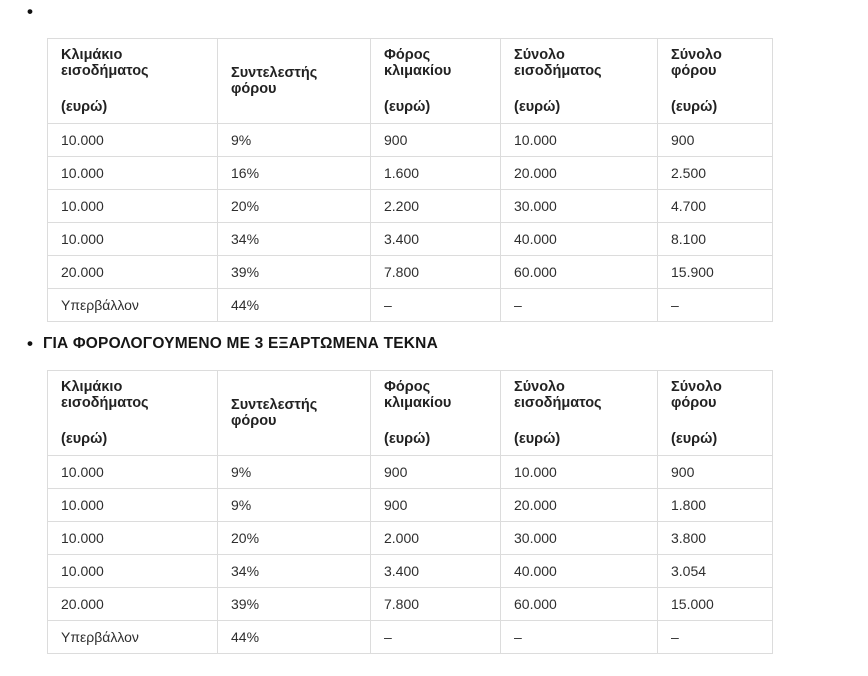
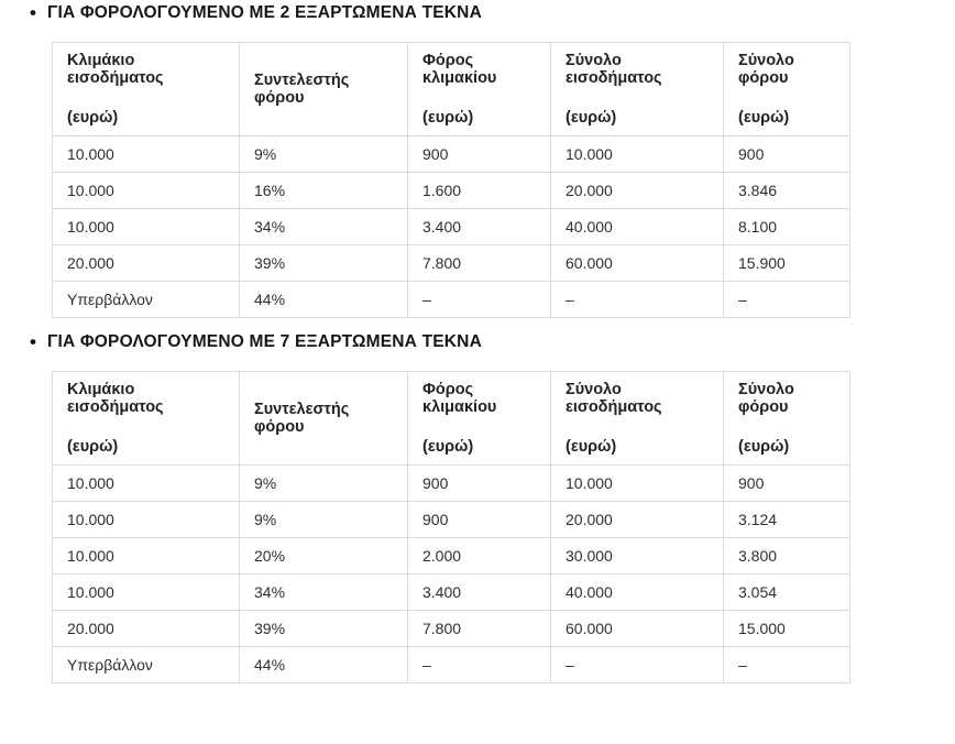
  •
+ ΓΙΑ ΦΟΡΟΛΟΓΟΥΜΕΝΟ ΜΕ 2 ΕΞΑΡΤΩΜΕΝΑ ΤΕΚΝΑ
  Κλιμάκιο εισοδήματος (ευρώ)	Συντελεστής φόρου	Φόρος κλιμακίου (ευρώ)	Σύνολο εισοδήματος (ευρώ)	Σύνολο φόρου (ευρώ)
  10.000	9%	900	10.000	900
- 10.000	16%	1.600	20.000	2.500
+ 10.000	16%	1.600	20.000	3.846
- 10.000	20%	2.200	30.000	4.700
  10.000	34%	3.400	40.000	8.100
  20.000	39%	7.800	60.000	15.900
  Υπερβάλλον	44%	–	–	–
  •
- ΓΙΑ ΦΟΡΟΛΟΓΟΥΜΕΝΟ ΜΕ 3 ΕΞΑΡΤΩΜΕΝΑ ΤΕΚΝΑ
+ ΓΙΑ ΦΟΡΟΛΟΓΟΥΜΕΝΟ ΜΕ 7 ΕΞΑΡΤΩΜΕΝΑ ΤΕΚΝΑ
  Κλιμάκιο εισοδήματος (ευρώ)	Συντελεστής φόρου	Φόρος κλιμακίου (ευρώ)	Σύνολο εισοδήματος (ευρώ)	Σύνολο φόρου (ευρώ)
  10.000	9%	900	10.000	900
- 10.000	9%	900	20.000	1.800
+ 10.000	9%	900	20.000	3.124
  10.000	20%	2.000	30.000	3.800
  10.000	34%	3.400	40.000	3.054
  20.000	39%	7.800	60.000	15.000
  Υπερβάλλον	44%	–	–	–
